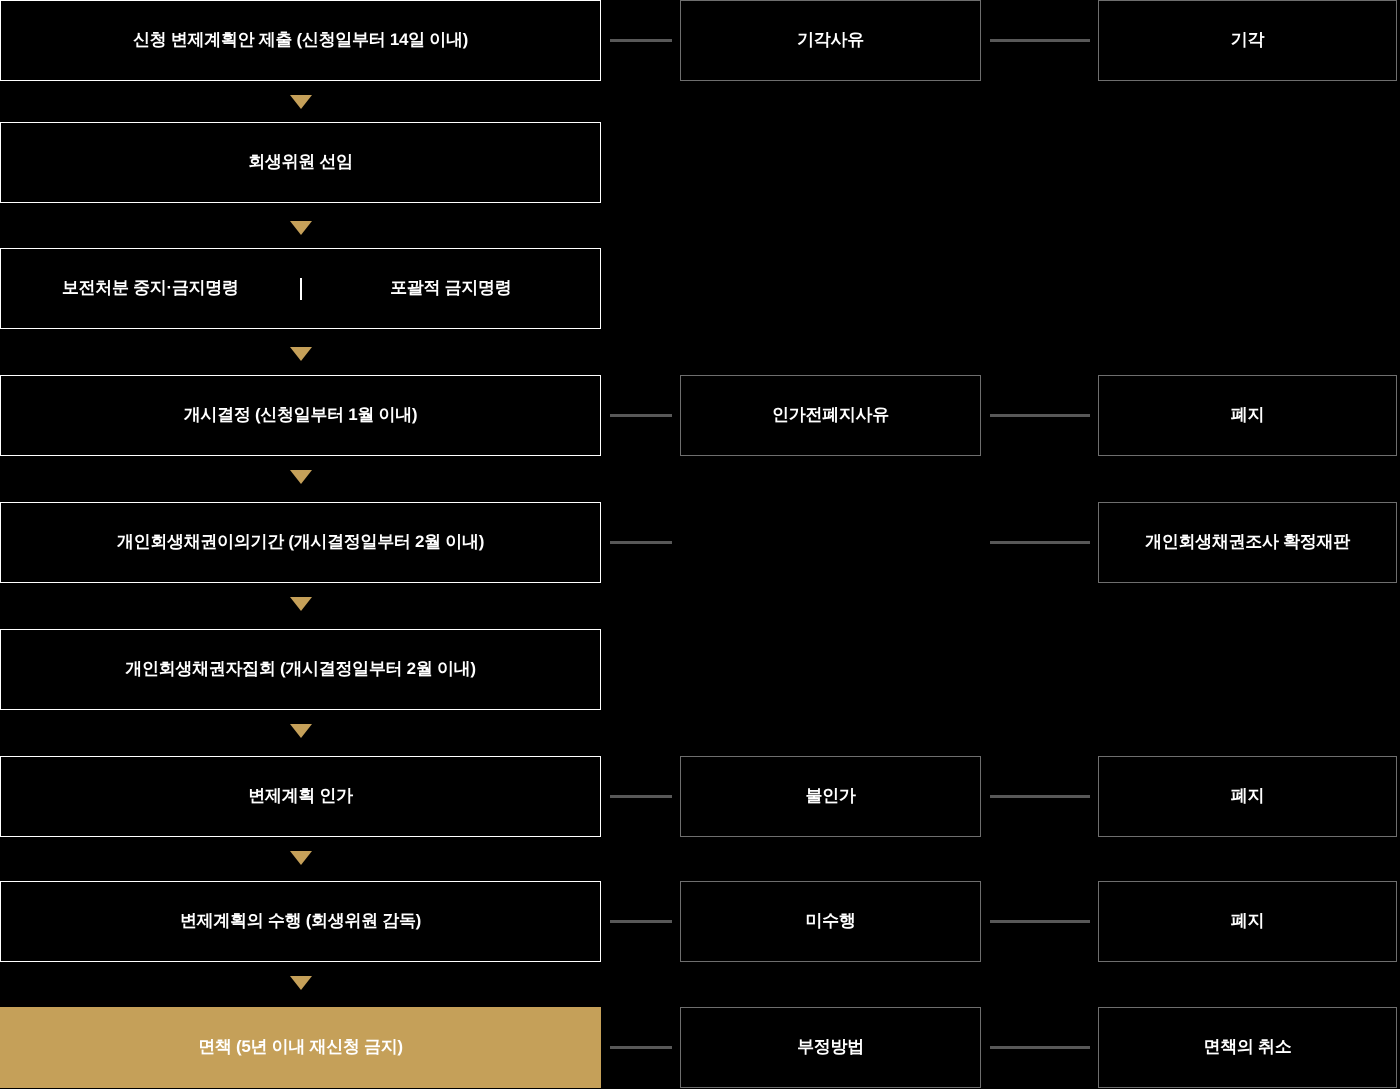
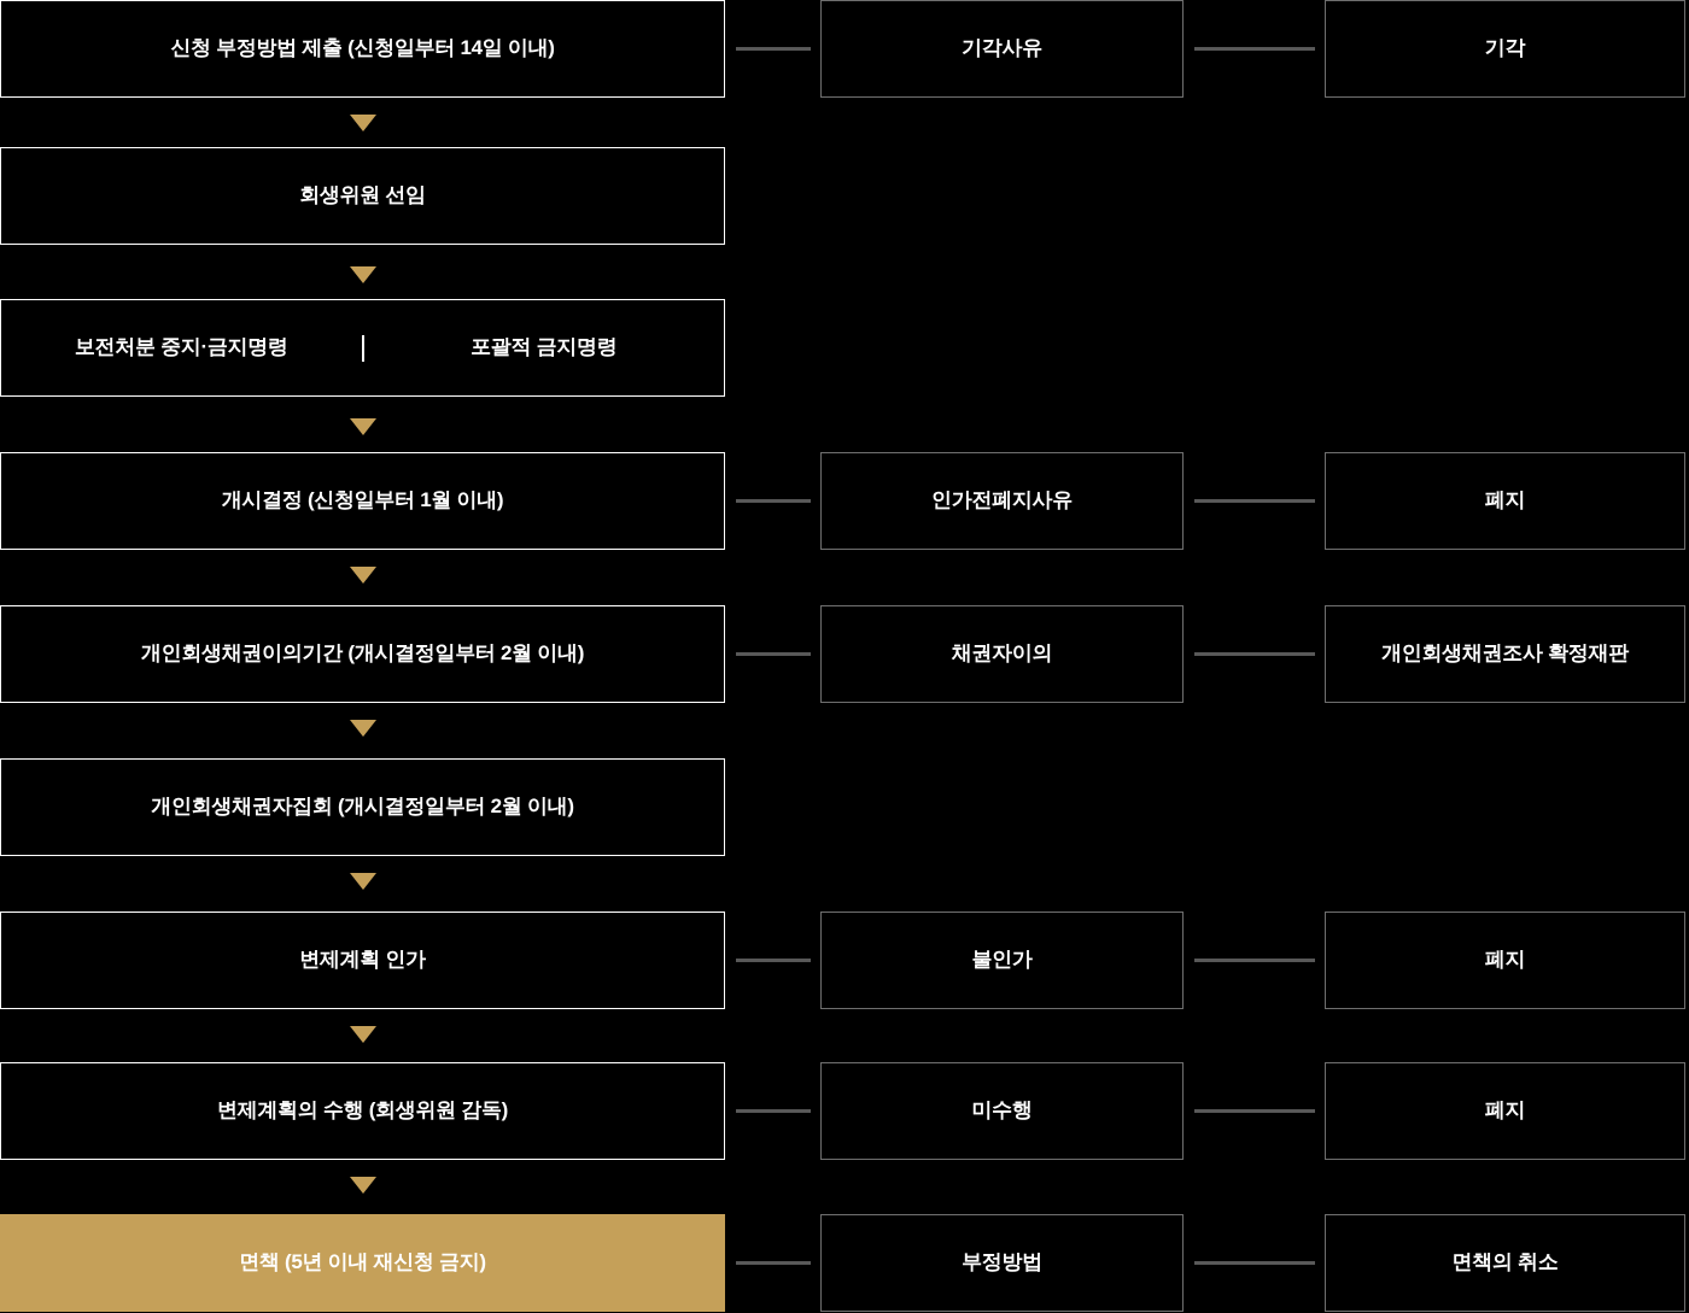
- 신청 변제계획안 제출 (신청일부터 14일 이내)
+ 신청 부정방법 제출 (신청일부터 14일 이내)
  기각사유
  기각
  회생위원 선임
  보전처분 중지·금지명령
  포괄적 금지명령
  개시결정 (신청일부터 1월 이내)
  인가전폐지사유
  폐지
  개인회생채권이의기간 (개시결정일부터 2월 이내)
+ 채권자이의
  개인회생채권조사 확정재판
  개인회생채권자집회 (개시결정일부터 2월 이내)
  변제계획 인가
  불인가
  폐지
  변제계획의 수행 (회생위원 감독)
  미수행
  폐지
  면책 (5년 이내 재신청 금지)
  부정방법
  면책의 취소
